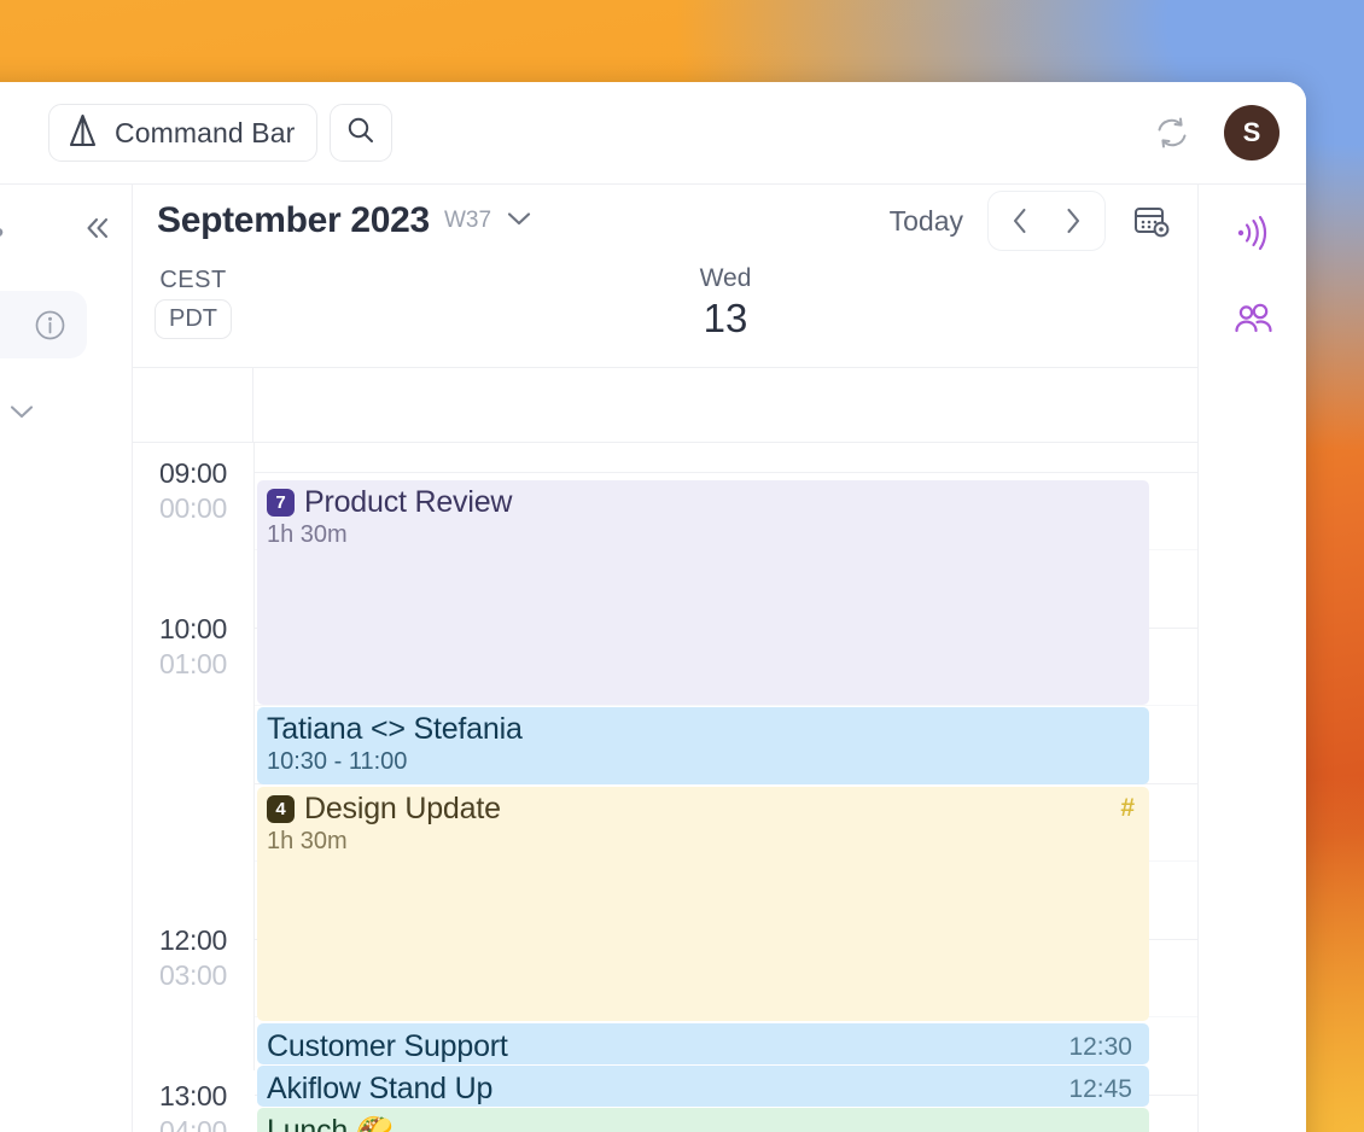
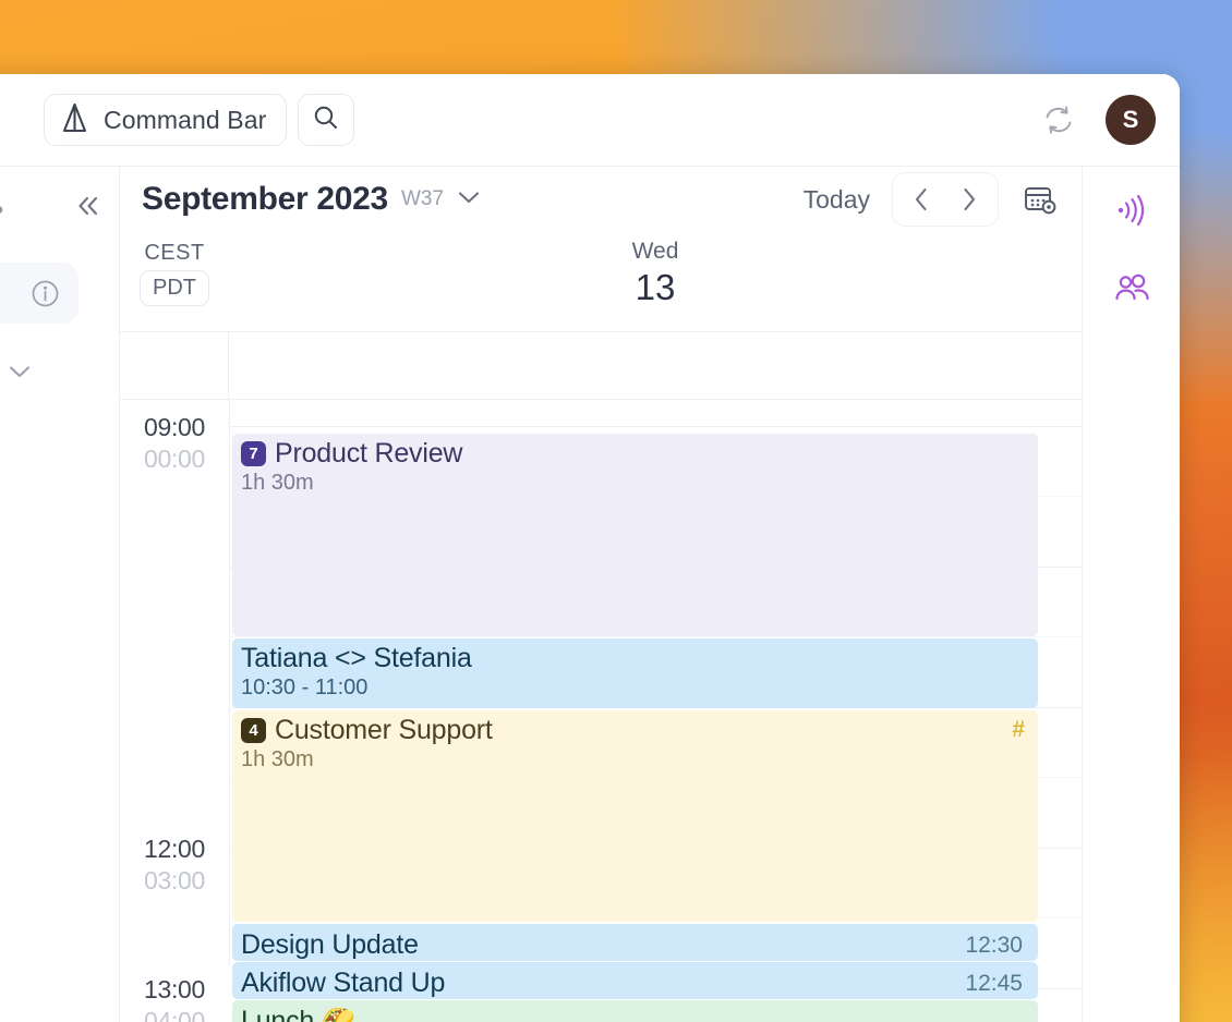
  Command Bar
  S
  September 2023
  W37
  Today
  CEST
  PDT
  Wed
  13
  09:00
  00:00
- 10:00
- 01:00
  12:00
  03:00
  13:00
  04:00
  7
  Product Review
  1h 30m
  Tatiana <> Stefania
  10:30 - 11:00
  4
- Design Update
+ Customer Support
  1h 30m
  #
- Customer Support
+ Design Update
  12:30
  Akiflow Stand Up
  12:45
  Lunch 🌮
